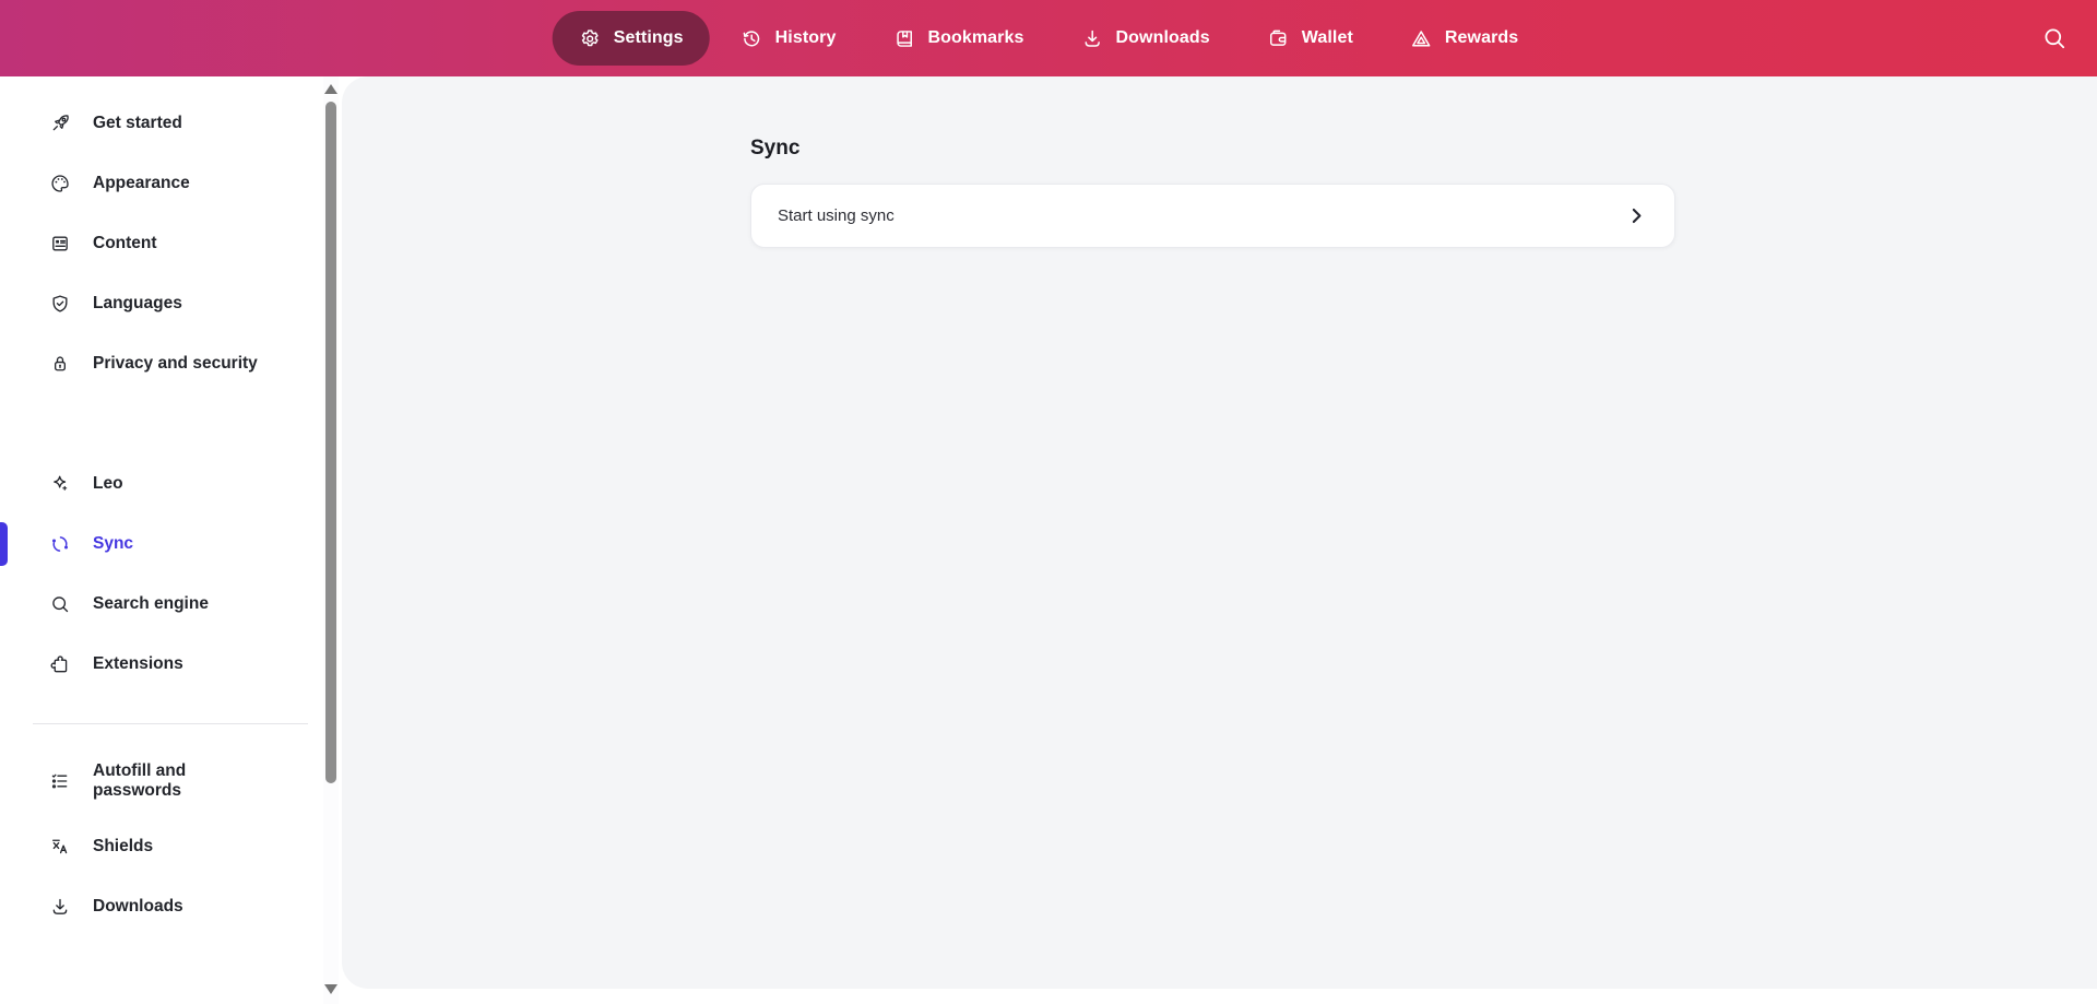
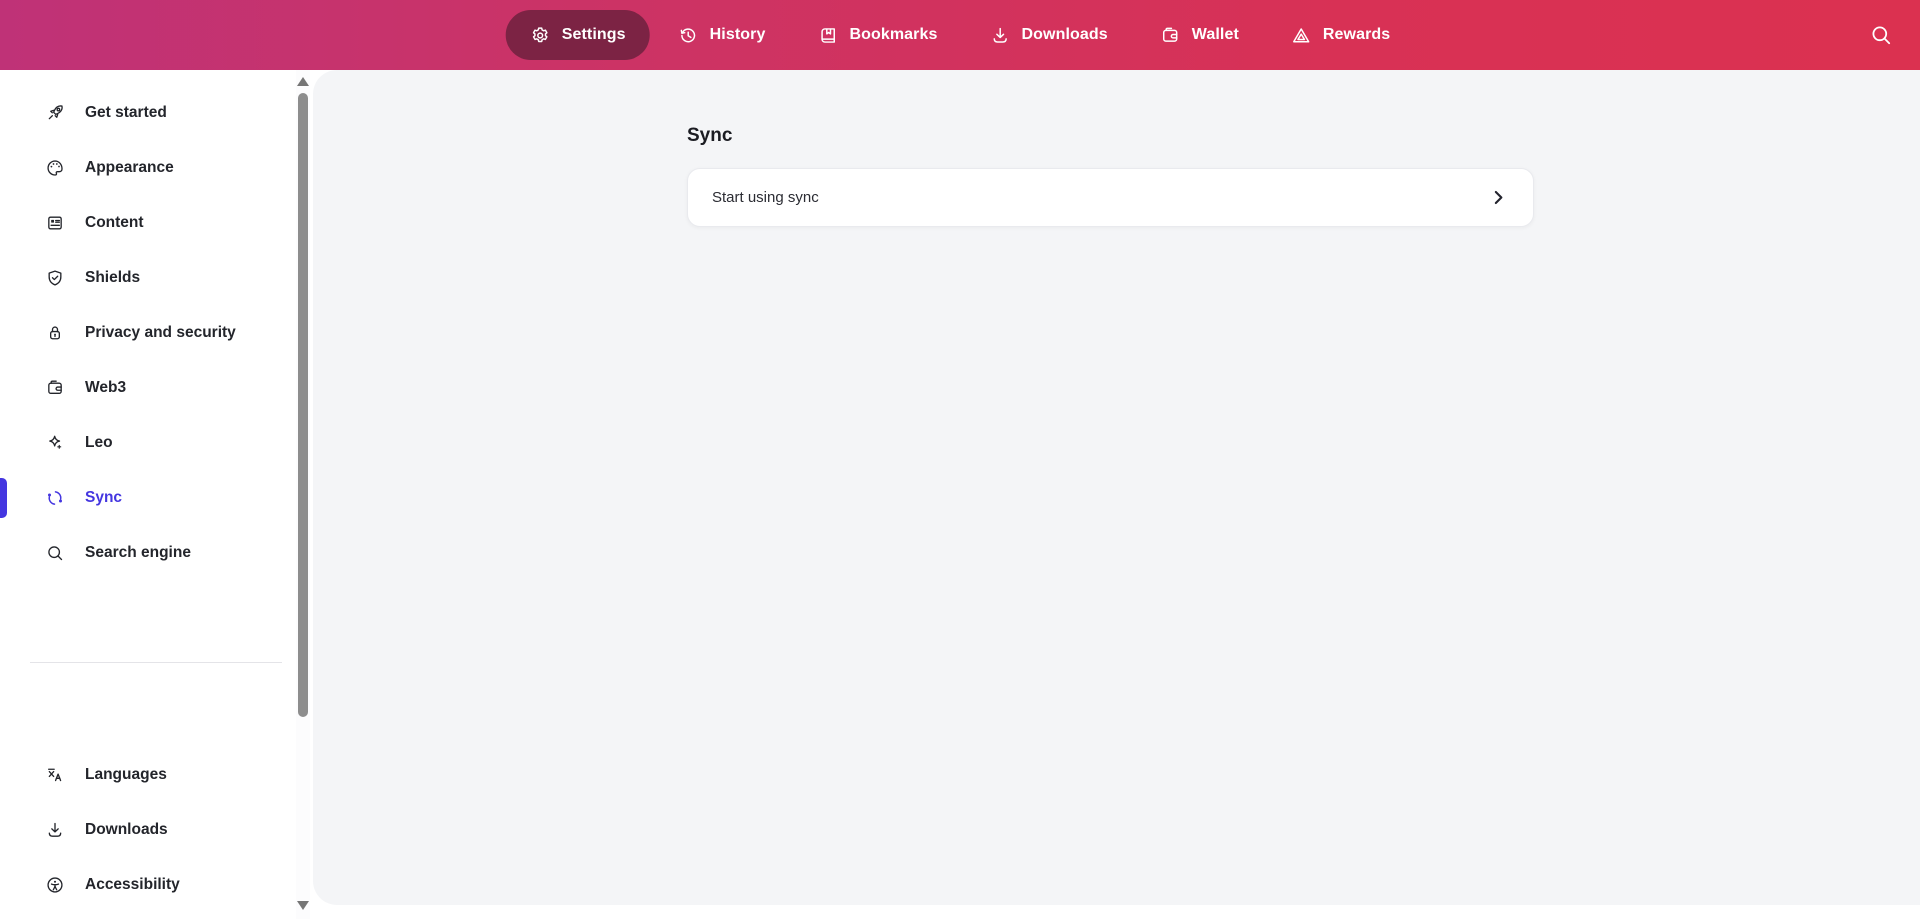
  Settings
  History
  Bookmarks
  Downloads
  Wallet
  Rewards
  Get started
  Appearance
  Content
- Languages
+ Shields
  Privacy and security
+ Web3
  Leo
  Sync
  Search engine
- Extensions
- Autofill and passwords
- Shields
+ Languages
  Downloads
+ Accessibility
  Sync
  Start using sync
